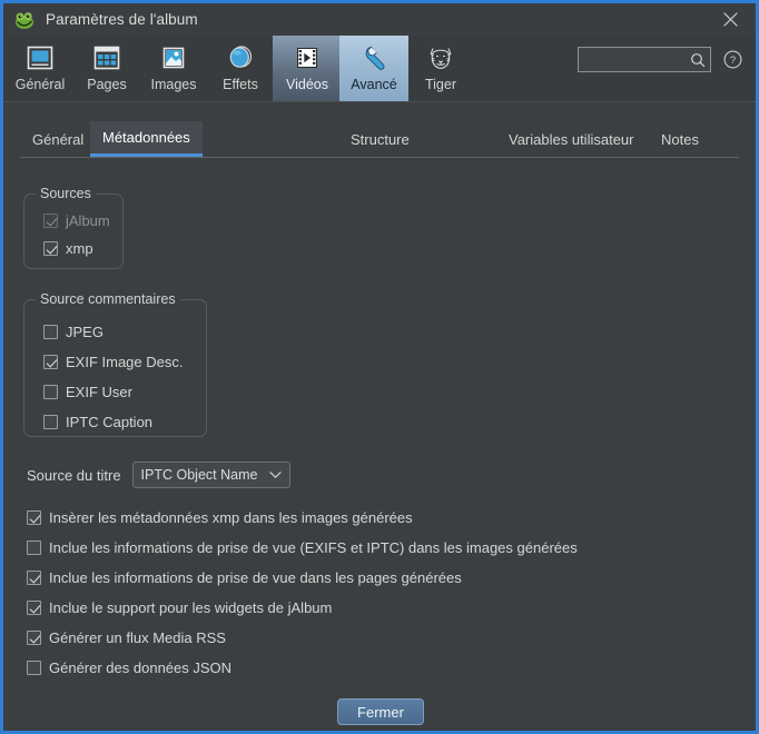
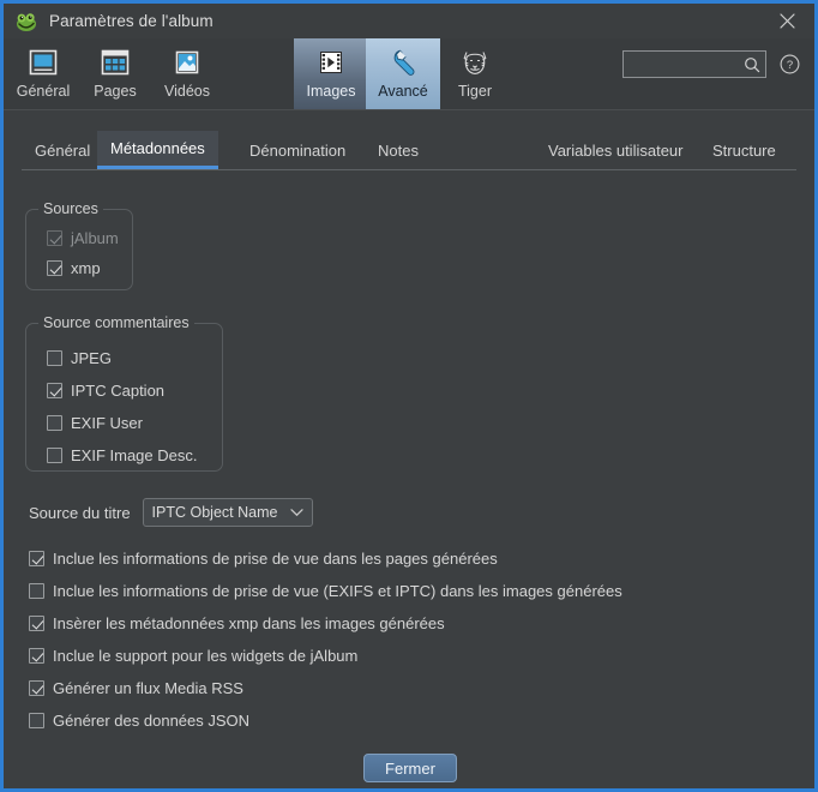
  Paramètres de l'album
  Général
  Pages
- Images
+ Vidéos
- Effets
- Vidéos
+ Images
  Avancé
  Tiger
  ?
  Général
  Métadonnées
+ Dénomination
- Structure
+ Notes
  Variables utilisateur
- Notes
+ Structure
  Sources
  jAlbum
  xmp
  Source commentaires
  JPEG
- EXIF Image Desc.
+ IPTC Caption
  EXIF User
- IPTC Caption
+ EXIF Image Desc.
  Source du titre
  IPTC Object Name
- Insèrer les métadonnées xmp dans les images générées
+ Inclue les informations de prise de vue dans les pages générées
  Inclue les informations de prise de vue (EXIFS et IPTC) dans les images générées
- Inclue les informations de prise de vue dans les pages générées
+ Insèrer les métadonnées xmp dans les images générées
  Inclue le support pour les widgets de jAlbum
  Générer un flux Media RSS
  Générer des données JSON
  Fermer
